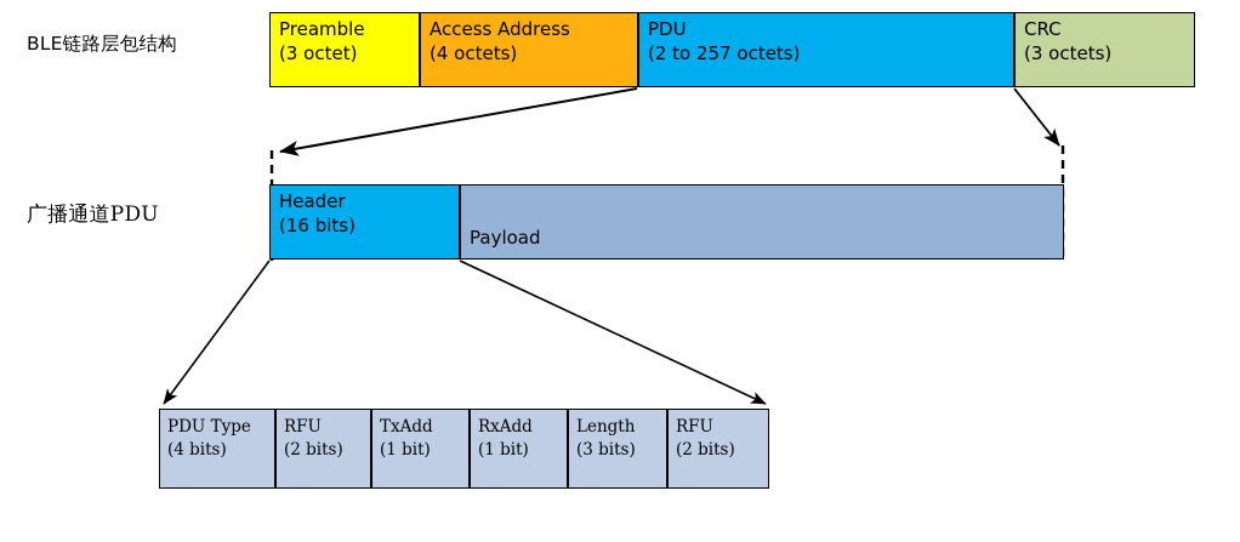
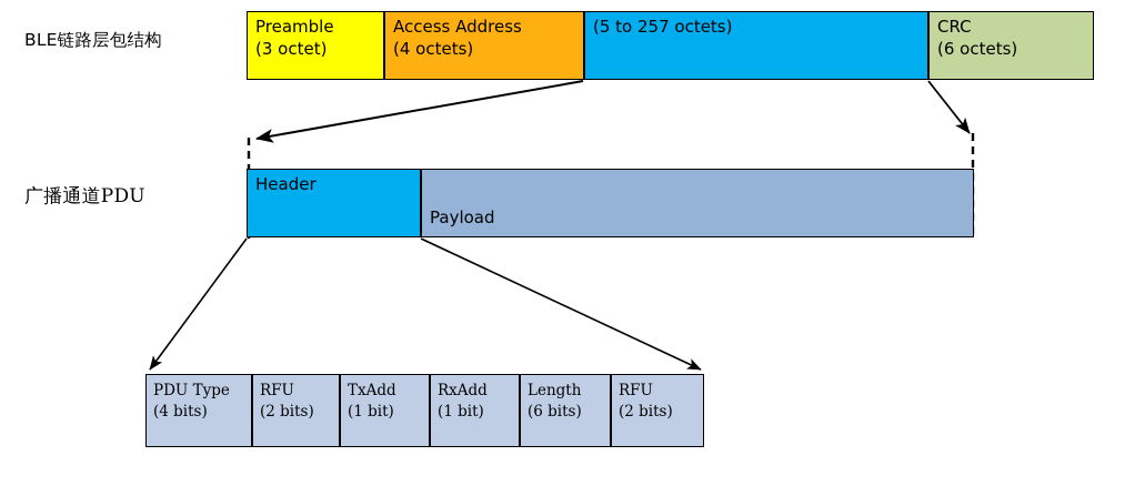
  BLE链路层包结构
  广播通道PDU
  Preamble
  (3 octet)
  Access Address
  (4 octets)
- PDU
- (2 to 257 octets)
+ (5 to 257 octets)
  CRC
- (3 octets)
+ (6 octets)
  Header
- (16 bits)
  Payload
  PDU Type
  (4 bits)
  RFU
  (2 bits)
  TxAdd
  (1 bit)
  RxAdd
  (1 bit)
  Length
- (3 bits)
+ (6 bits)
  RFU
  (2 bits)
